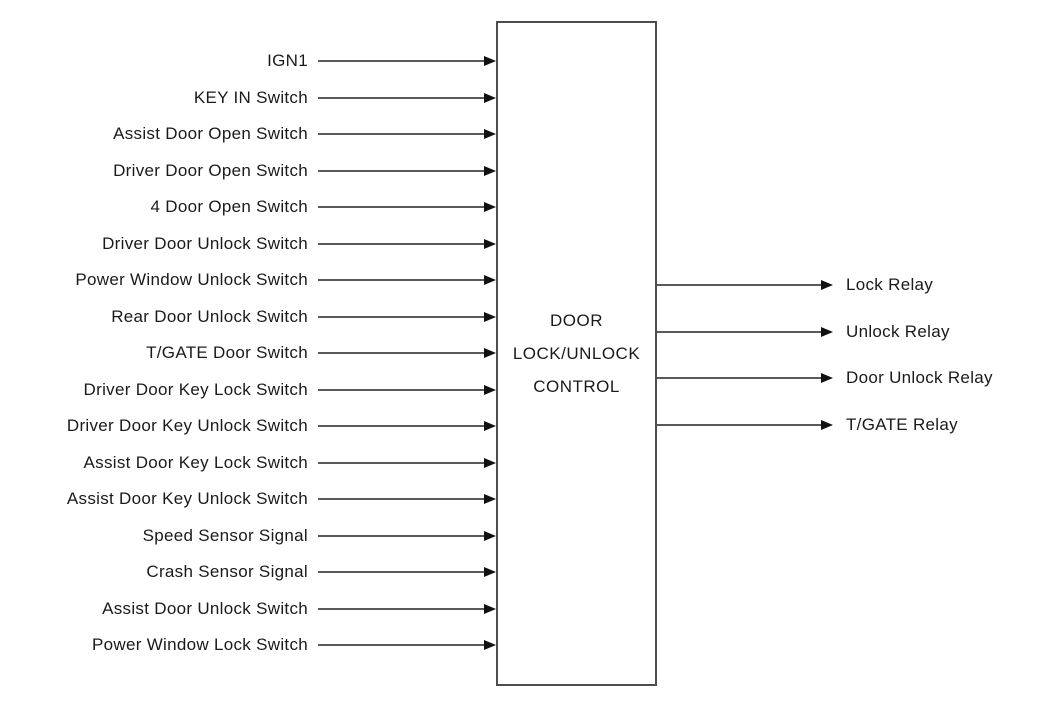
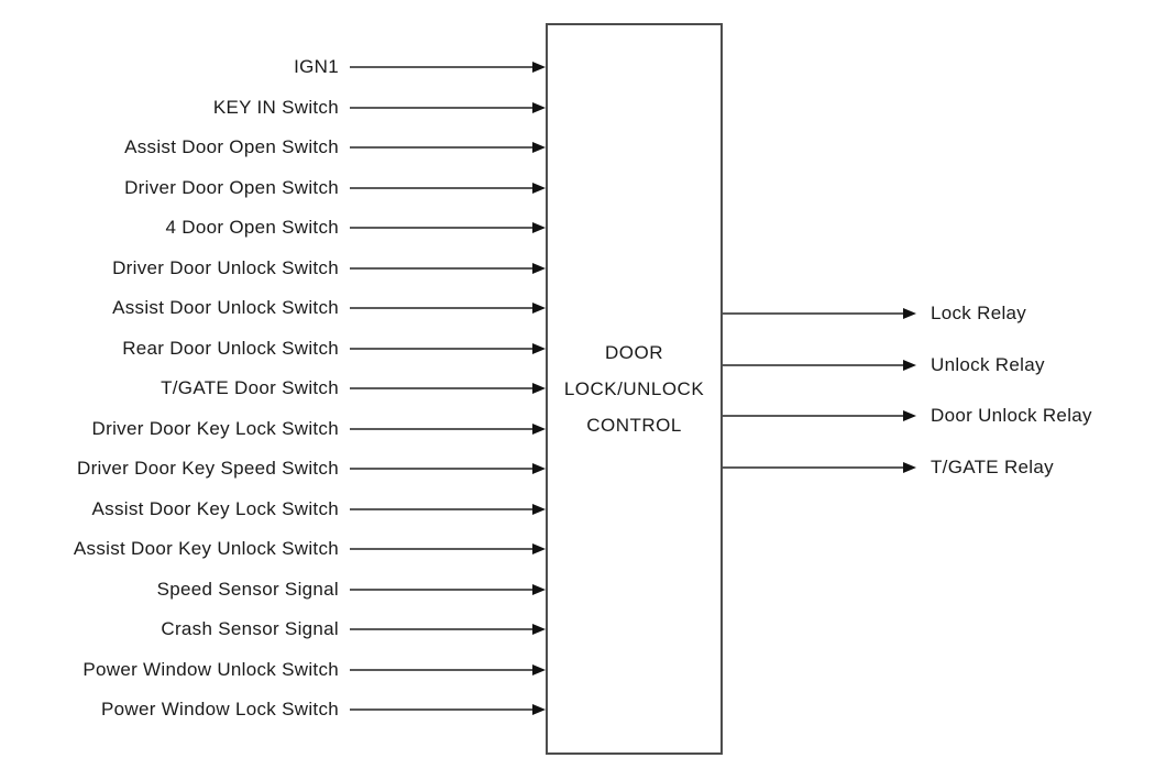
  DOOR
  LOCK/UNLOCK
  CONTROL
  IGN1
  KEY IN Switch
  Assist Door Open Switch
  Driver Door Open Switch
  4 Door Open Switch
  Driver Door Unlock Switch
- Power Window Unlock Switch
+ Assist Door Unlock Switch
  Rear Door Unlock Switch
  T/GATE Door Switch
  Driver Door Key Lock Switch
- Driver Door Key Unlock Switch
+ Driver Door Key Speed Switch
  Assist Door Key Lock Switch
  Assist Door Key Unlock Switch
  Speed Sensor Signal
  Crash Sensor Signal
- Assist Door Unlock Switch
+ Power Window Unlock Switch
  Power Window Lock Switch
  Lock Relay
  Unlock Relay
  Door Unlock Relay
  T/GATE Relay
